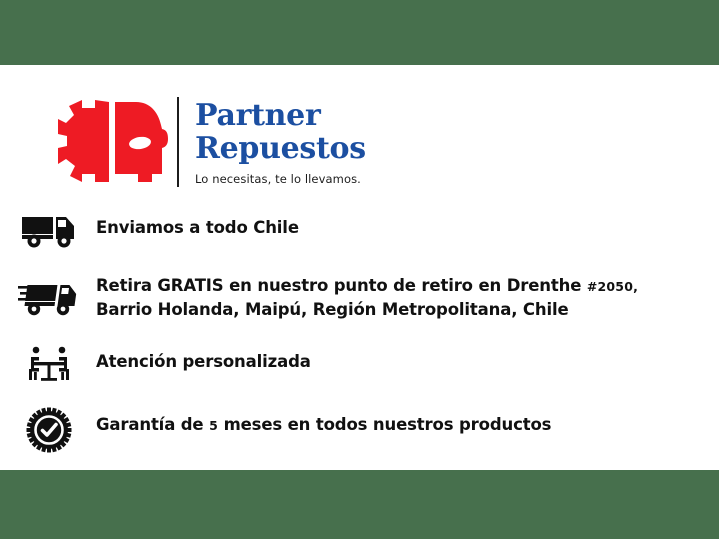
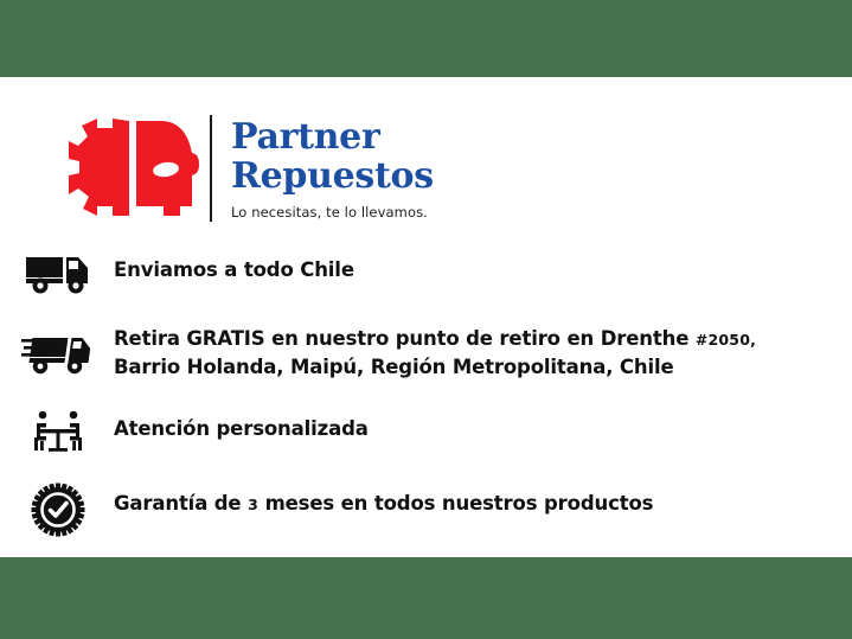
  Partner
  Repuestos
  Lo necesitas, te lo llevamos.
  Enviamos a todo Chile
  Retira GRATIS en nuestro punto de retiro en Drenthe #2050,
  Barrio Holanda, Maipú, Región Metropolitana, Chile
  Atención personalizada
- Garantía de 5 meses en todos nuestros productos
+ Garantía de 3 meses en todos nuestros productos
